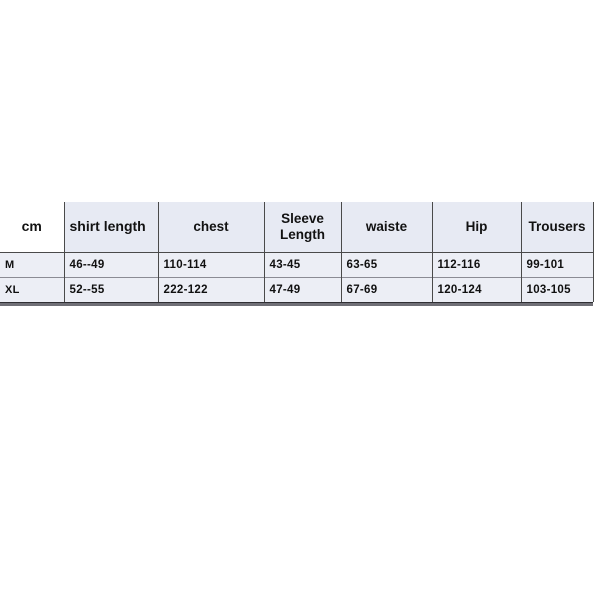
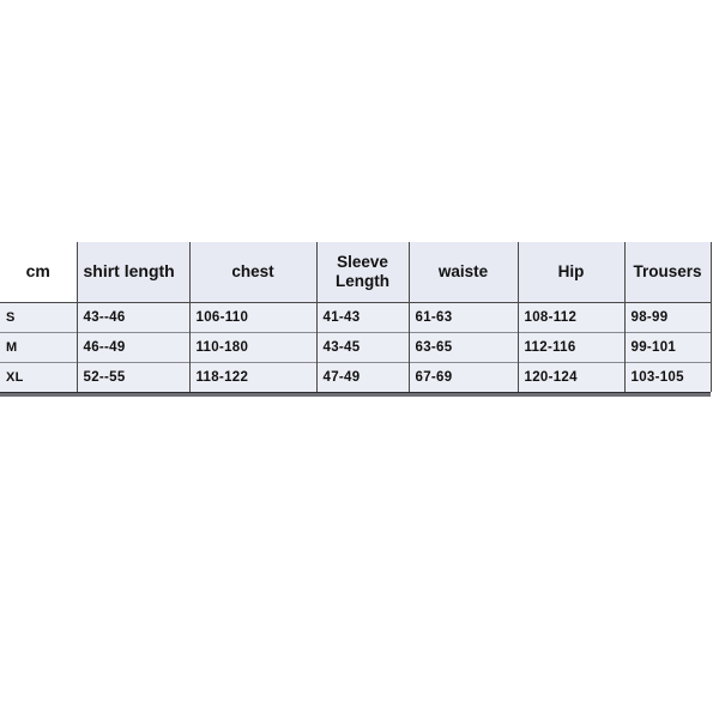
  cm	shirt length	chest	Sleeve Length	waiste	Hip	Trousers
+ S	43--46	106-110	41-43	61-63	108-112	98-99
- M	46--49	110-114	43-45	63-65	112-116	99-101
+ M	46--49	110-180	43-45	63-65	112-116	99-101
- XL	52--55	222-122	47-49	67-69	120-124	103-105
+ XL	52--55	118-122	47-49	67-69	120-124	103-105
